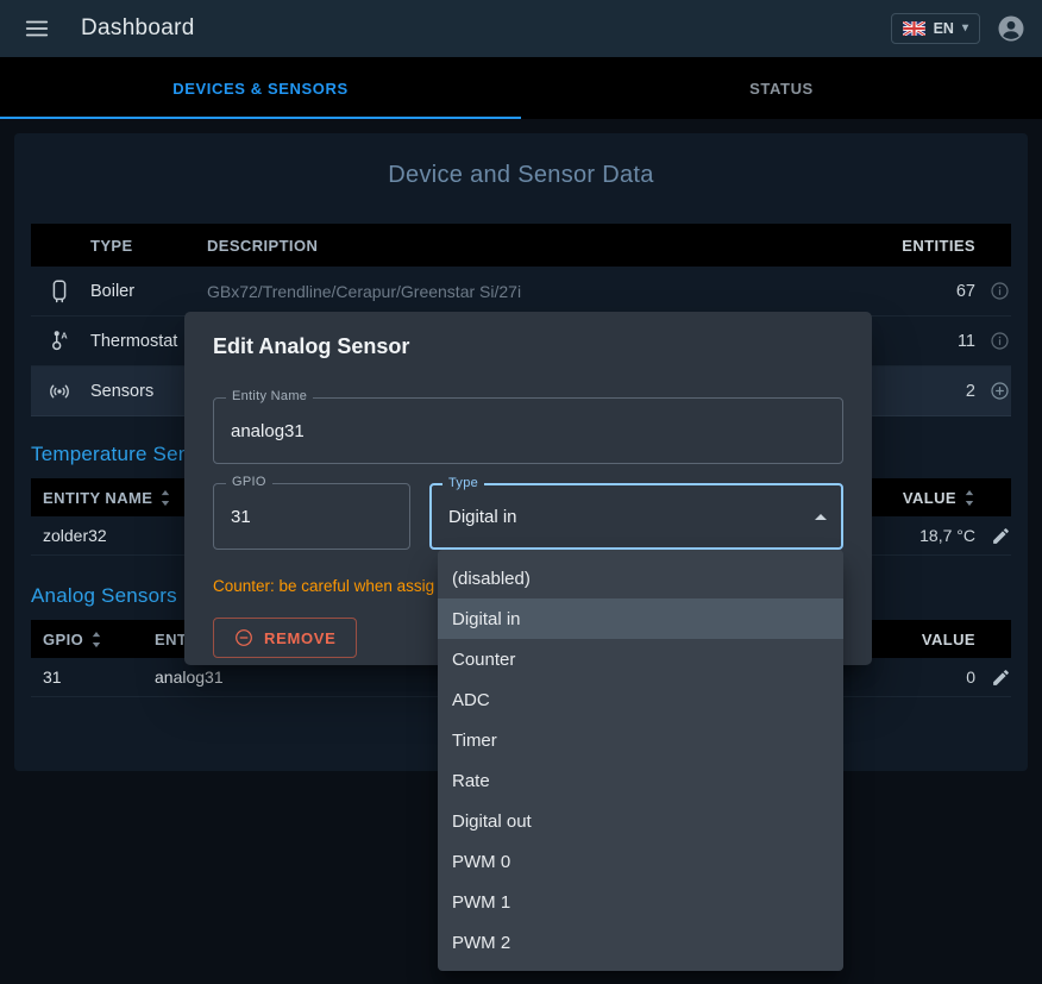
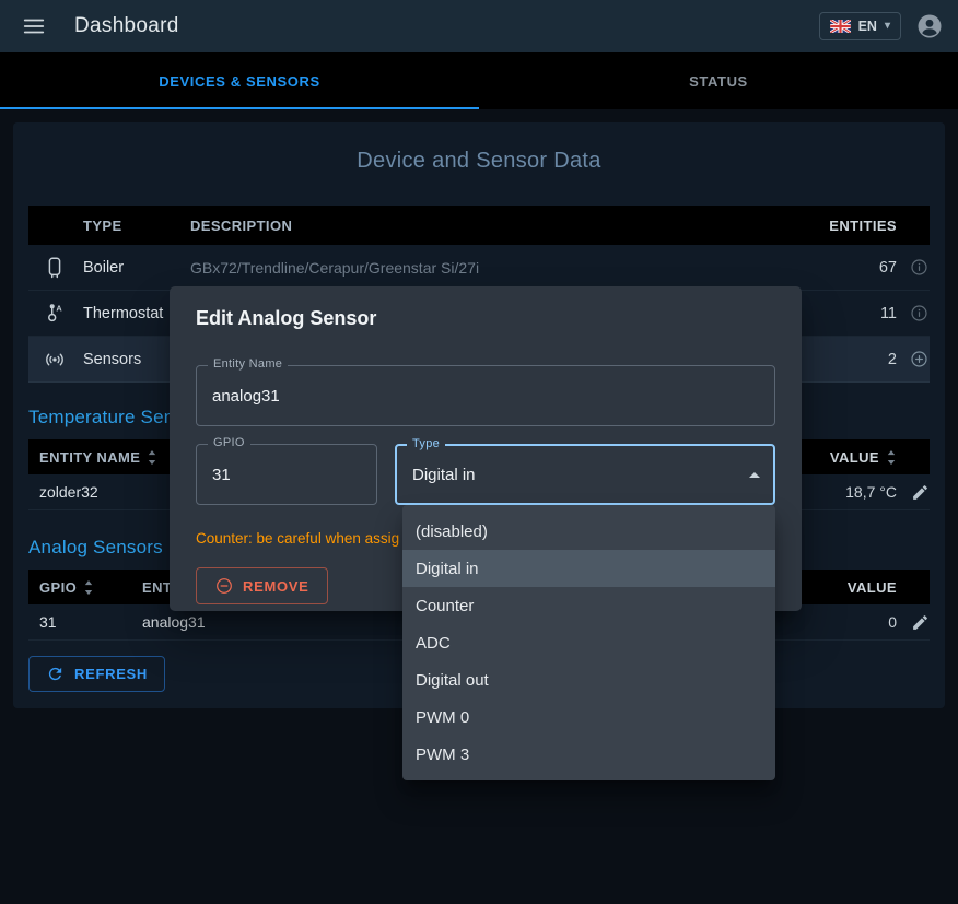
  Dashboard
  EN
  ▾
  DEVICES & SENSORS
  STATUS
  Device and Sensor Data
  TYPE
  DESCRIPTION
  ENTITIES
  Boiler
  GBx72/Trendline/Cerapur/Greenstar Si/27i
  67
  A
  Thermostat
  11
  Sensors
  2
  Temperature Se
  ENTITY NAME
  VALUE
  zolder32
  18,7 °C
  Analog Sensors
  GPIO
  VALUE
  31
  analog31
  0
+ REFRESH
  Edit Analog Sensor
  Entity Name
  analog31
  GPIO
  31
  Type
  Digital in
  Counter: be careful when assig
  REMOVE
  (disabled)
  Digital in
  Counter
  ADC
- Timer
- Rate
  Digital out
  PWM 0
- PWM 1
+ PWM 3
- PWM 2
